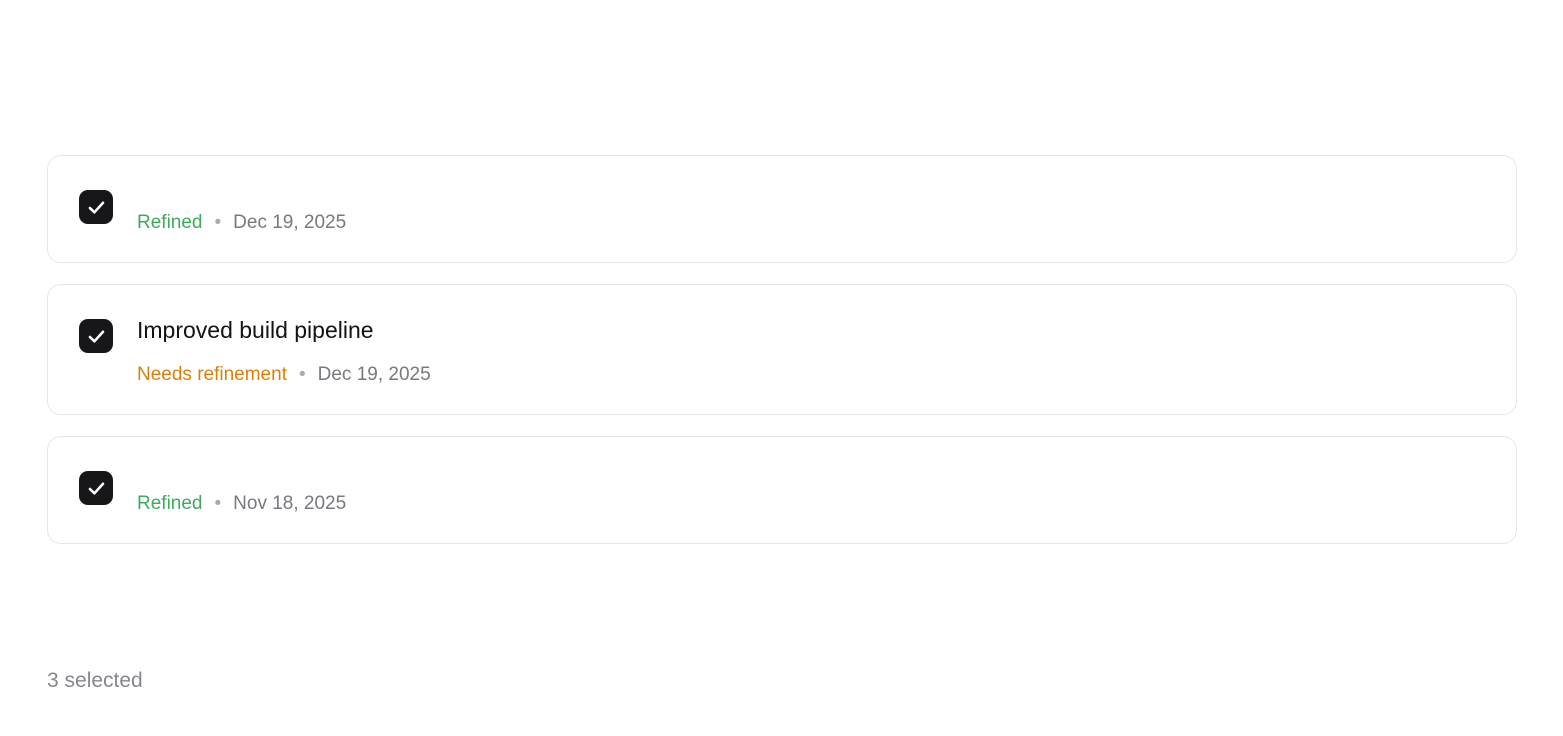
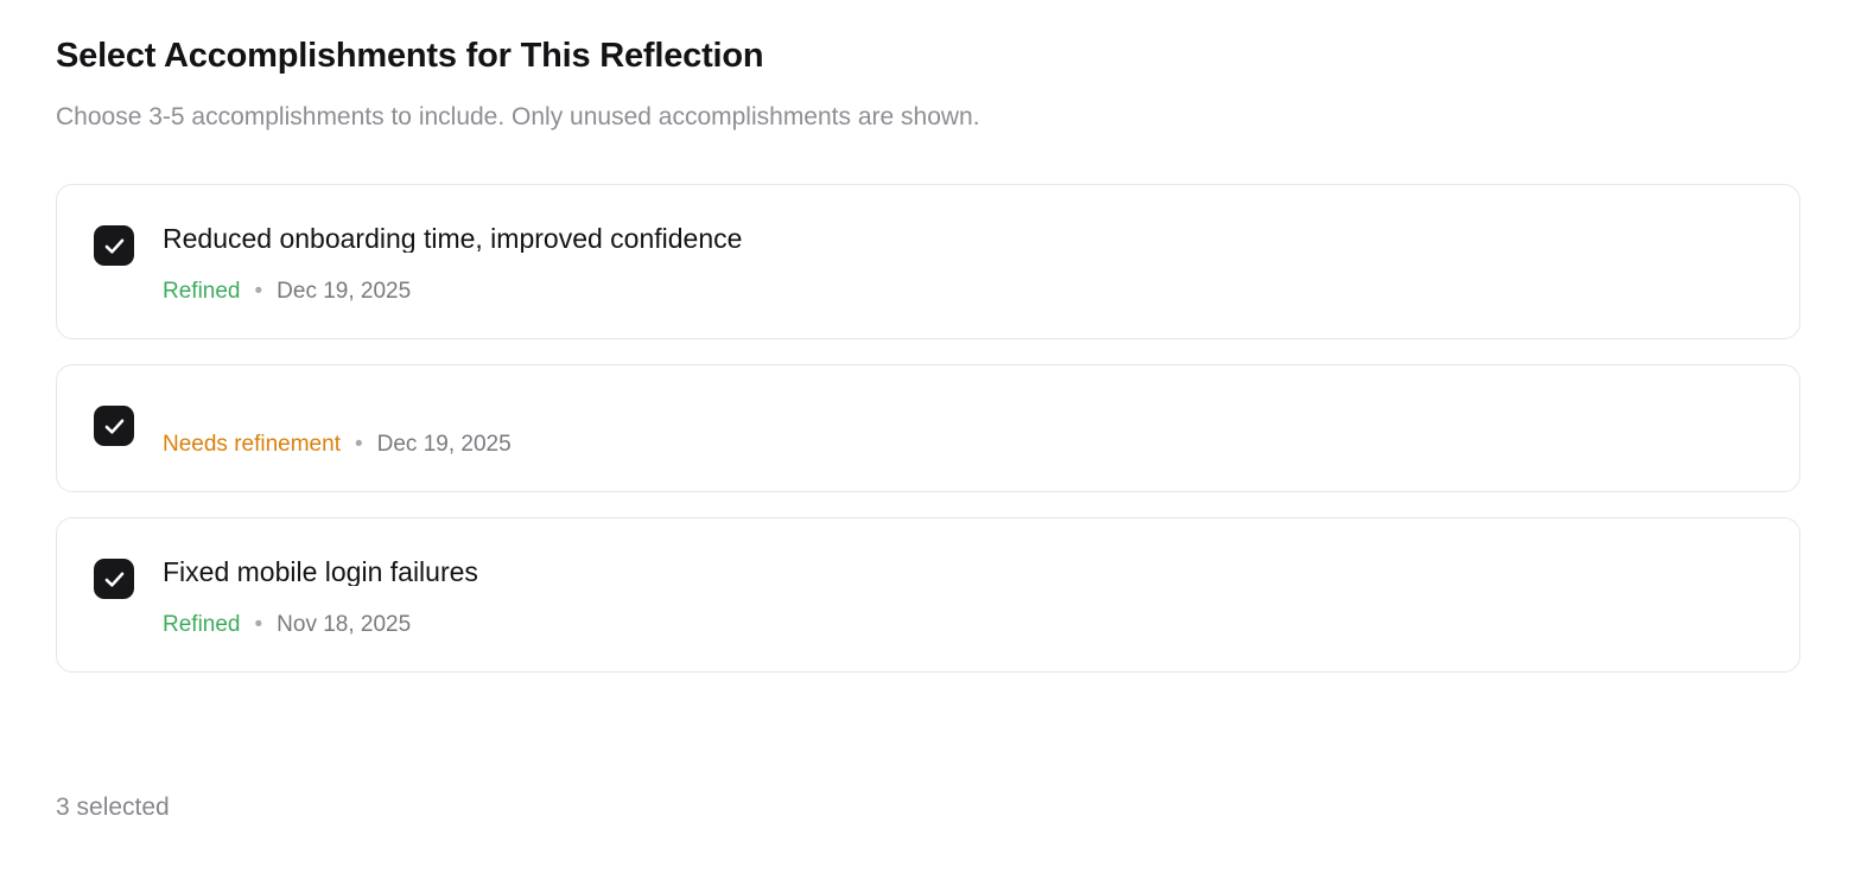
+ Select Accomplishments for This Reflection
+ Choose 3-5 accomplishments to include. Only unused accomplishments are shown.
+ Reduced onboarding time, improved confidence
  Refined
  •
  Dec 19, 2025
- Improved build pipeline
  Needs refinement
  •
  Dec 19, 2025
+ Fixed mobile login failures
  Refined
  •
  Nov 18, 2025
  3 selected
